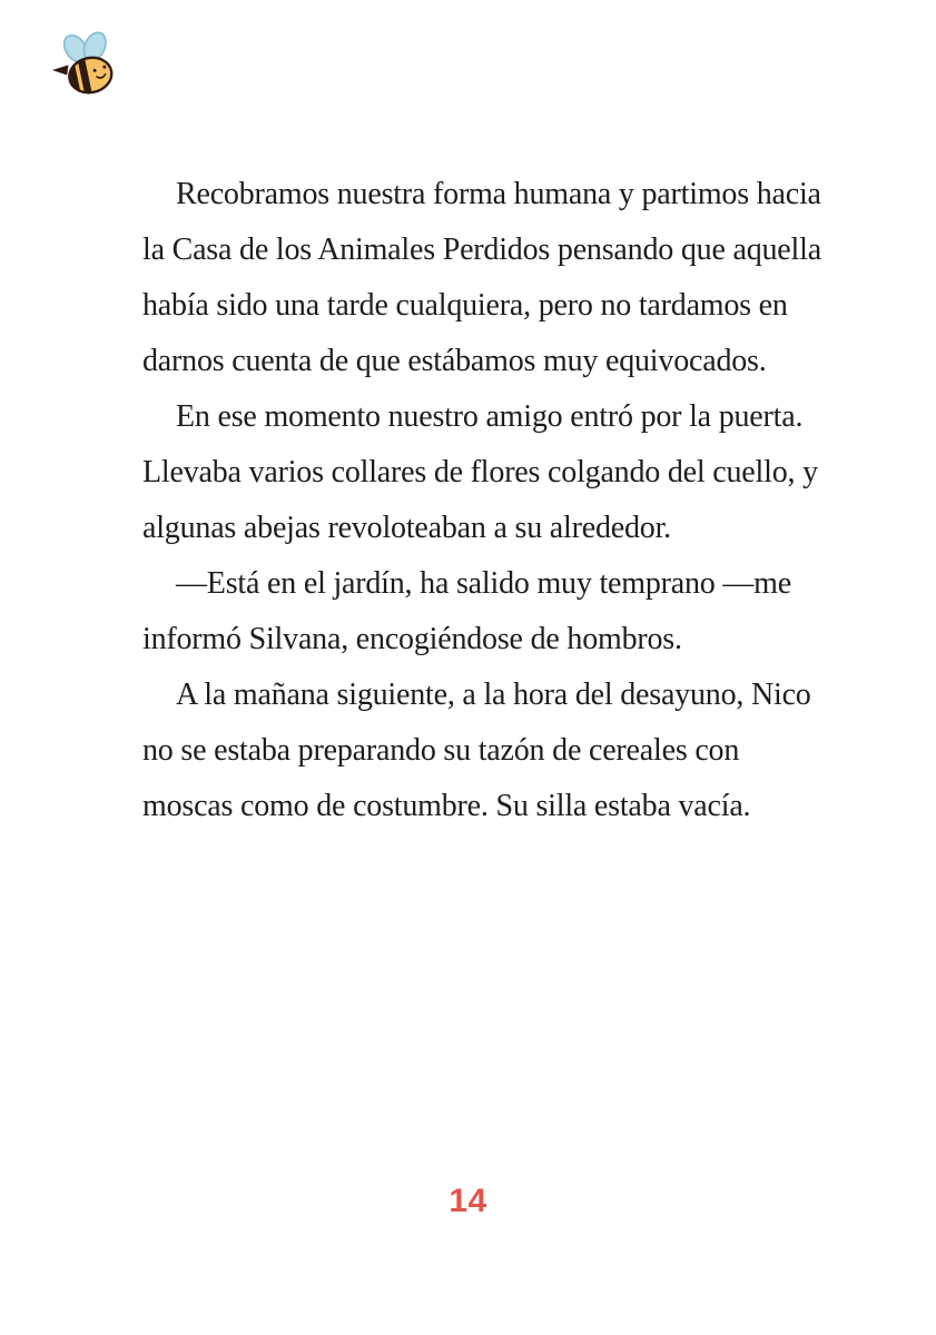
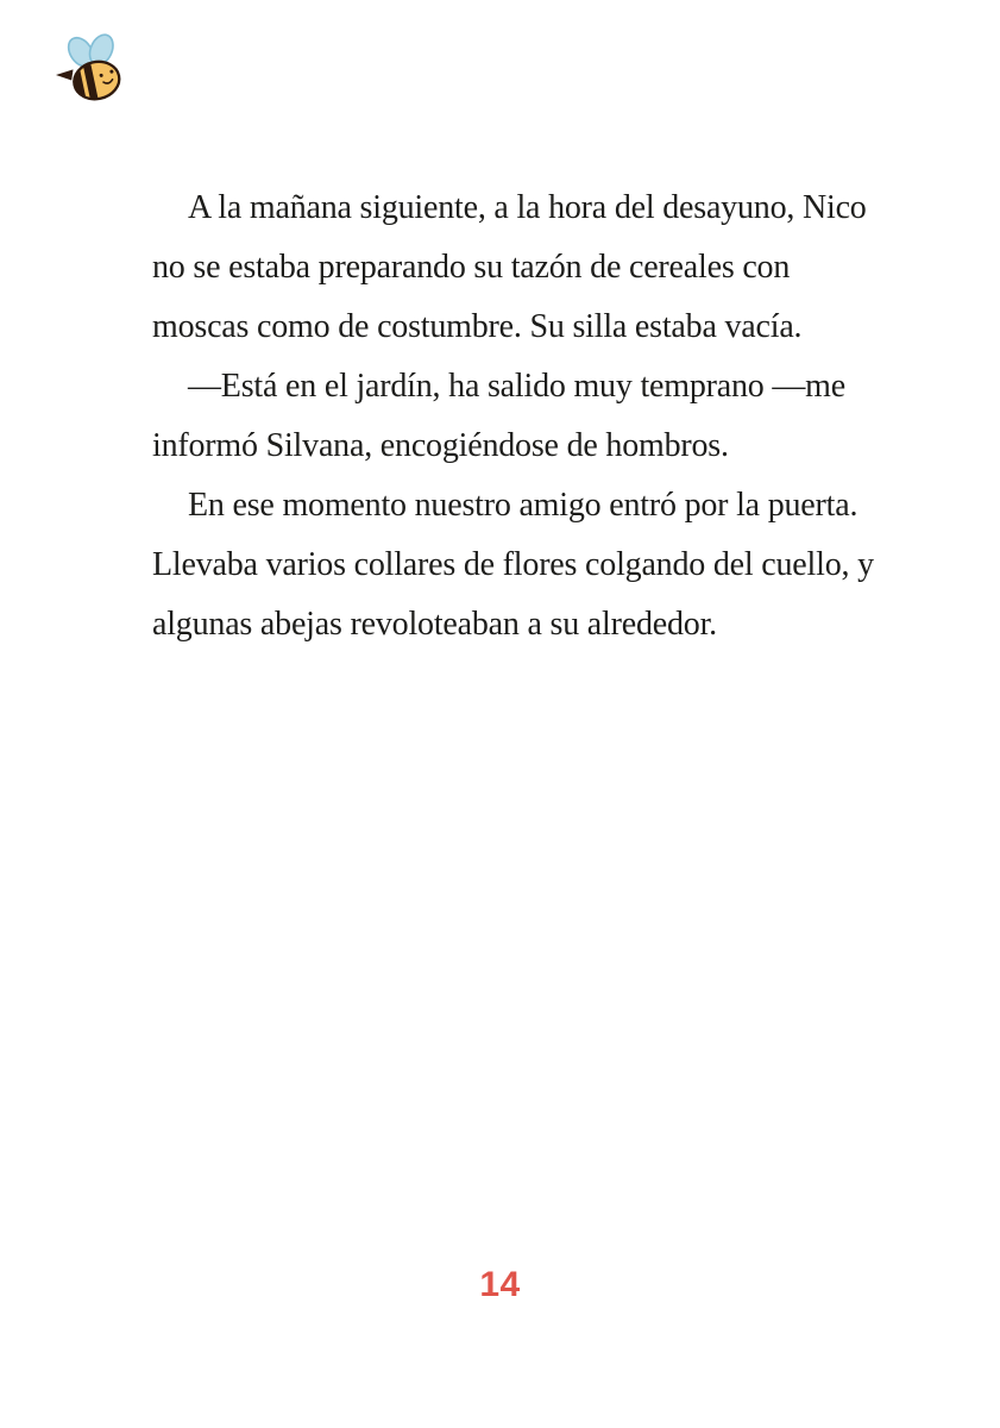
- Recobramos nuestra forma humana y partimos hacia la Casa de los Animales Perdidos pensando que aquella había sido una tarde cualquiera, pero no tardamos en darnos cuenta de que estábamos muy equivocados.
- En ese momento nuestro amigo entró por la puerta. Llevaba varios collares de flores colgando del cuello, y algunas abejas revoloteaban a su alrededor.
+ A la mañana siguiente, a la hora del desayuno, Nico no se estaba preparando su tazón de cereales con moscas como de costumbre. Su silla estaba vacía.
  —Está en el jardín, ha salido muy temprano —me informó Silvana, encogiéndose de hombros.
- A la mañana siguiente, a la hora del desayuno, Nico no se estaba preparando su tazón de cereales con moscas como de costumbre. Su silla estaba vacía.
+ En ese momento nuestro amigo entró por la puerta. Llevaba varios collares de flores colgando del cuello, y algunas abejas revoloteaban a su alrededor.
  14
